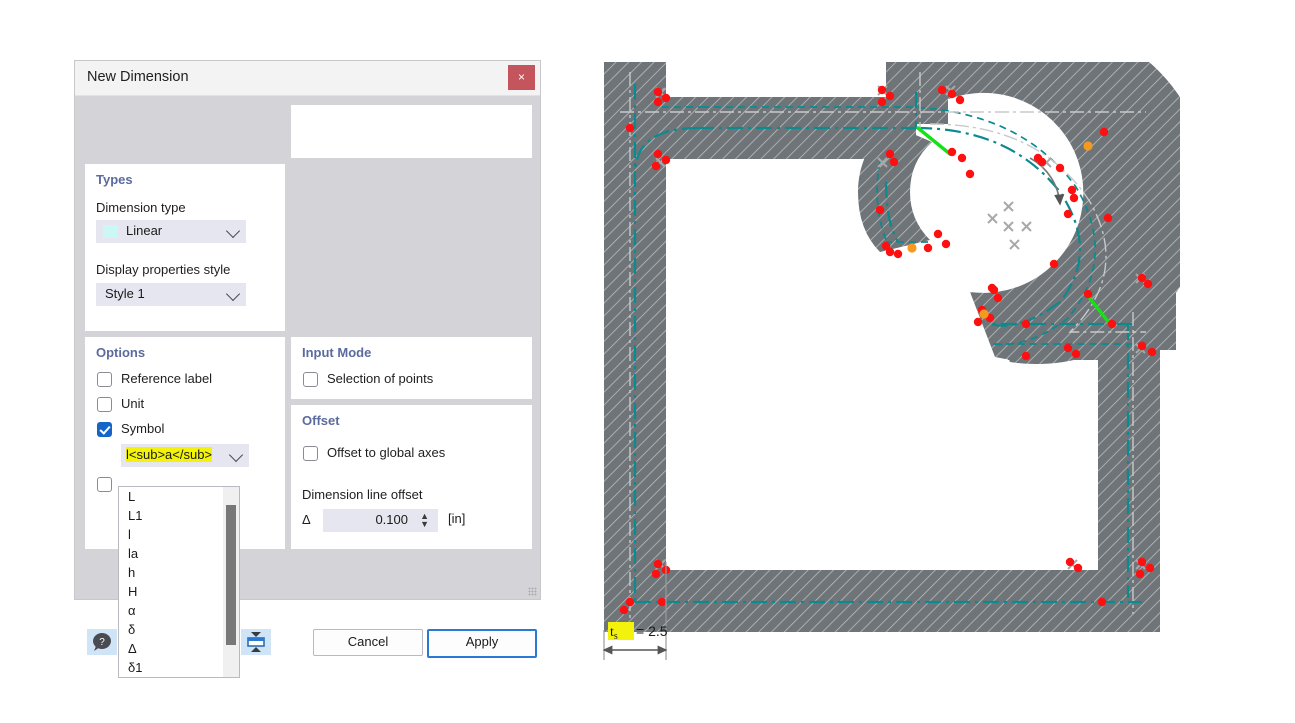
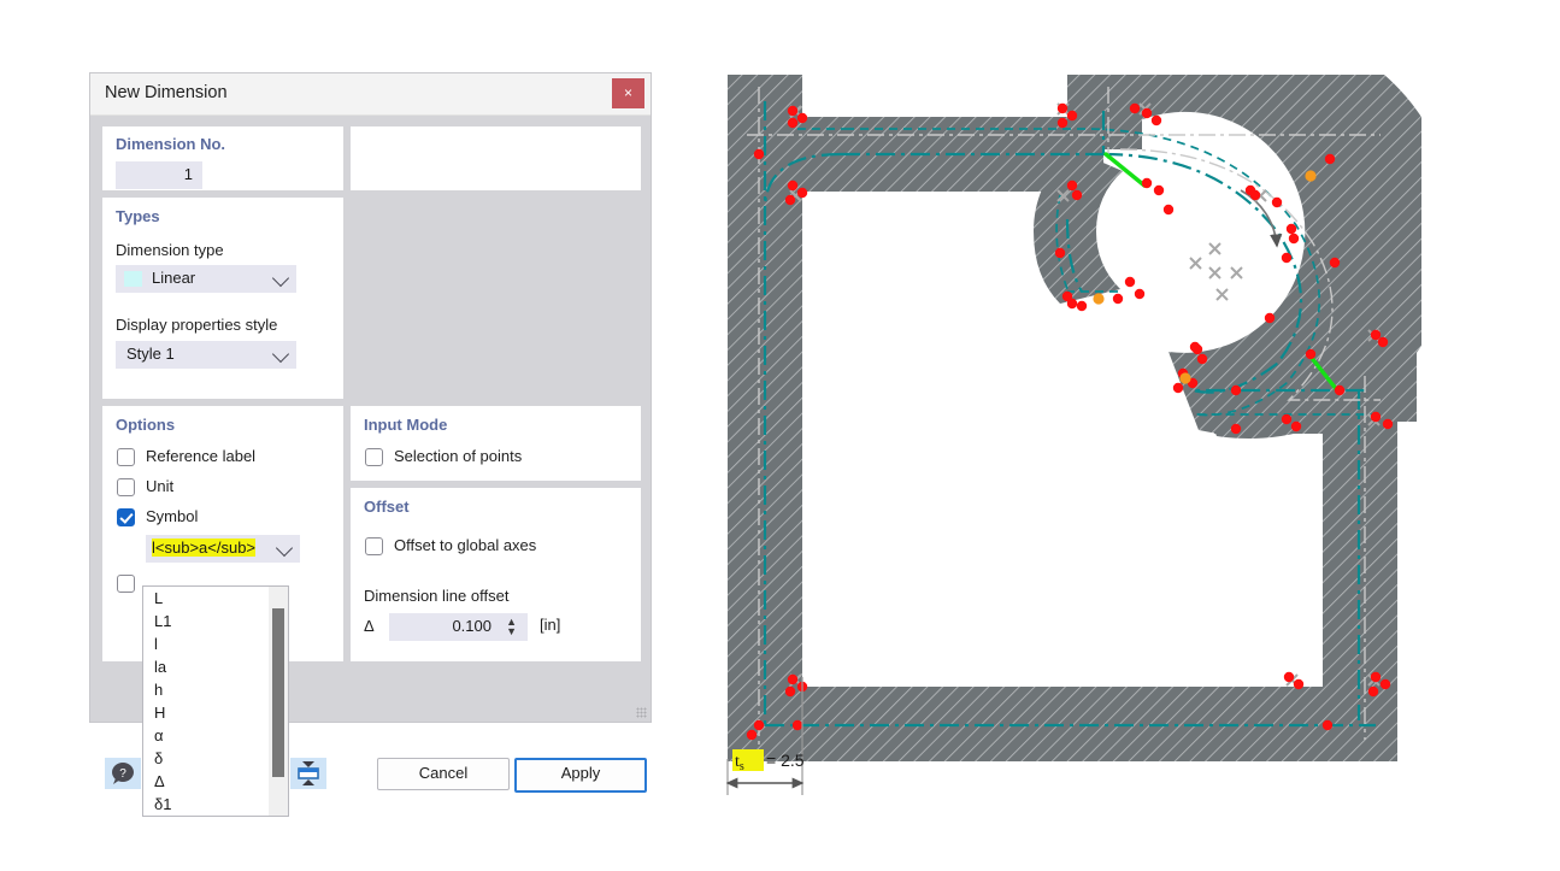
  New Dimension
  ×
+ Dimension No.
+ 1
  Types
  Dimension type
  Linear
  Display properties style
  Style 1
  Options
  Reference label
  Unit
  Symbol
  l<sub>a</sub>
  Input Mode
  Selection of points
  Offset
  Offset to global axes
  Dimension line offset
  Δ
  0.100
  ▲
  ▼
  [in]
  ?
  Cancel
  Apply
  L
  L1
  l
  la
  h
  H
  α
  δ
  Δ
  δ1
  ts
  = 2.5
